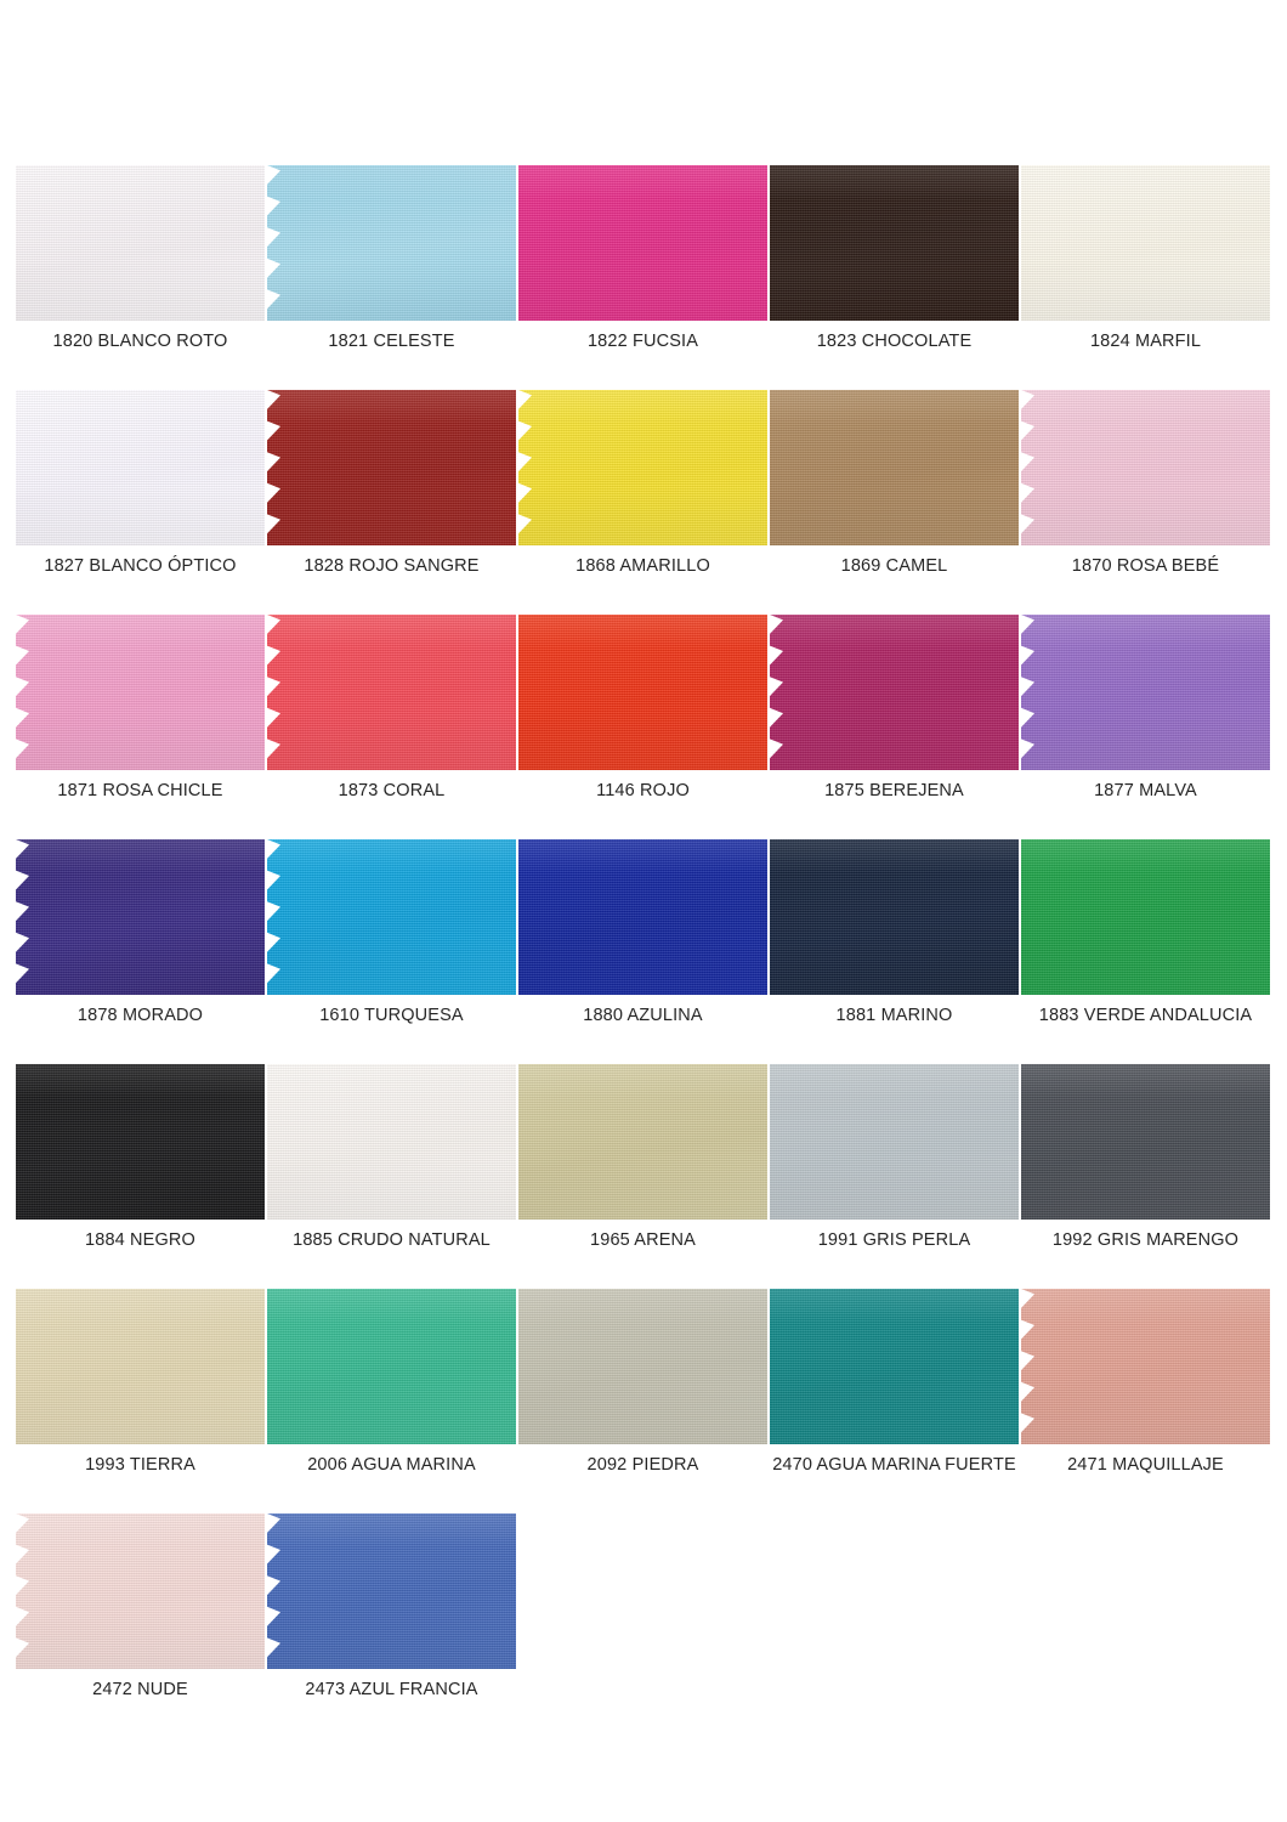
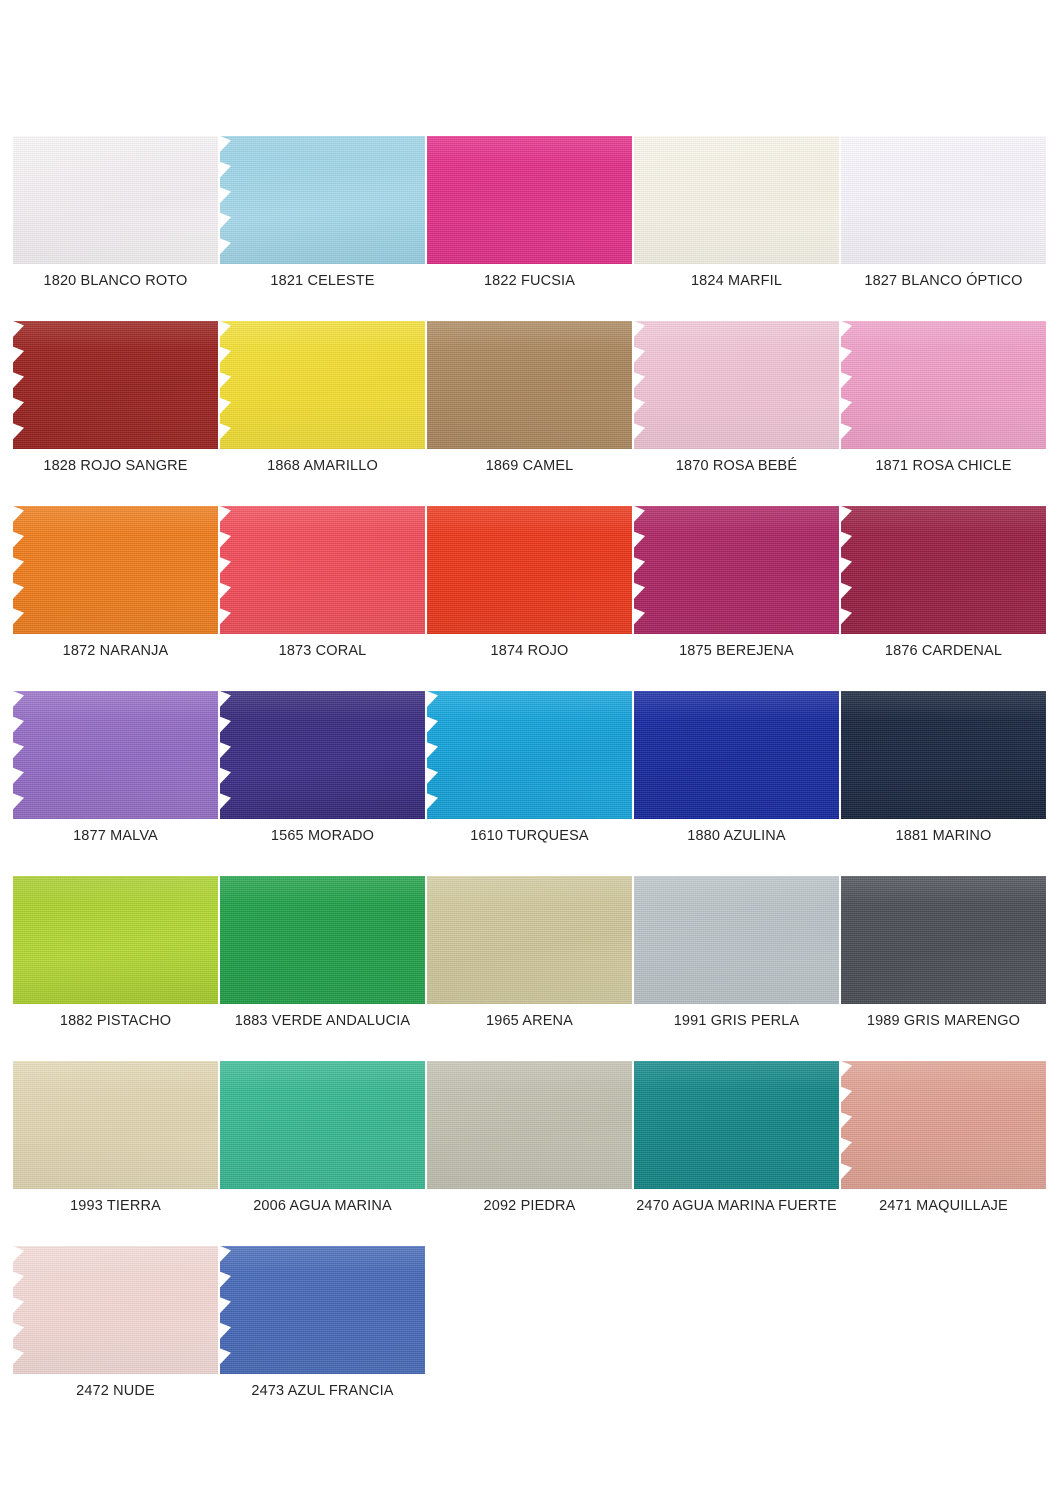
  1820 BLANCO ROTO
  1821 CELESTE
  1822 FUCSIA
- 1823 CHOCOLATE
  1824 MARFIL
  1827 BLANCO ÓPTICO
  1828 ROJO SANGRE
  1868 AMARILLO
  1869 CAMEL
  1870 ROSA BEBÉ
  1871 ROSA CHICLE
+ 1872 NARANJA
  1873 CORAL
- 1146 ROJO
+ 1874 ROJO
  1875 BEREJENA
+ 1876 CARDENAL
  1877 MALVA
- 1878 MORADO
+ 1565 MORADO
  1610 TURQUESA
  1880 AZULINA
  1881 MARINO
+ 1882 PISTACHO
  1883 VERDE ANDALUCIA
- 1884 NEGRO
- 1885 CRUDO NATURAL
  1965 ARENA
  1991 GRIS PERLA
- 1992 GRIS MARENGO
+ 1989 GRIS MARENGO
  1993 TIERRA
  2006 AGUA MARINA
  2092 PIEDRA
  2470 AGUA MARINA FUERTE
  2471 MAQUILLAJE
  2472 NUDE
  2473 AZUL FRANCIA
